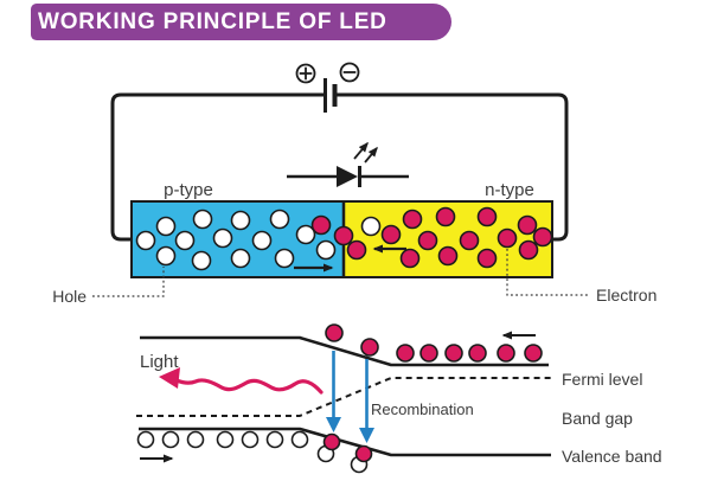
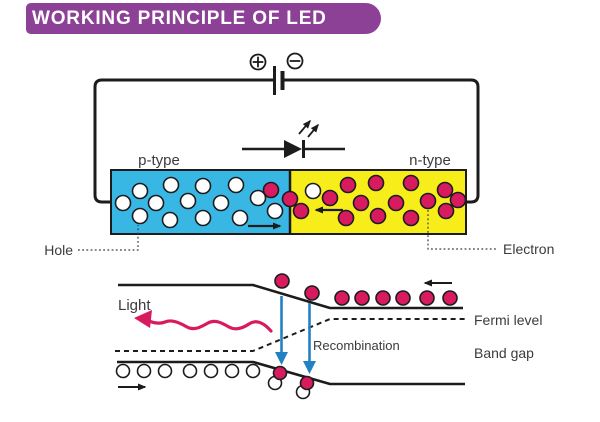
  WORKING PRINCIPLE OF LED
  p-type
  n-type
  Hole
  Electron
  Light
  Recombination
  Fermi level
  Band gap
- Valence band
